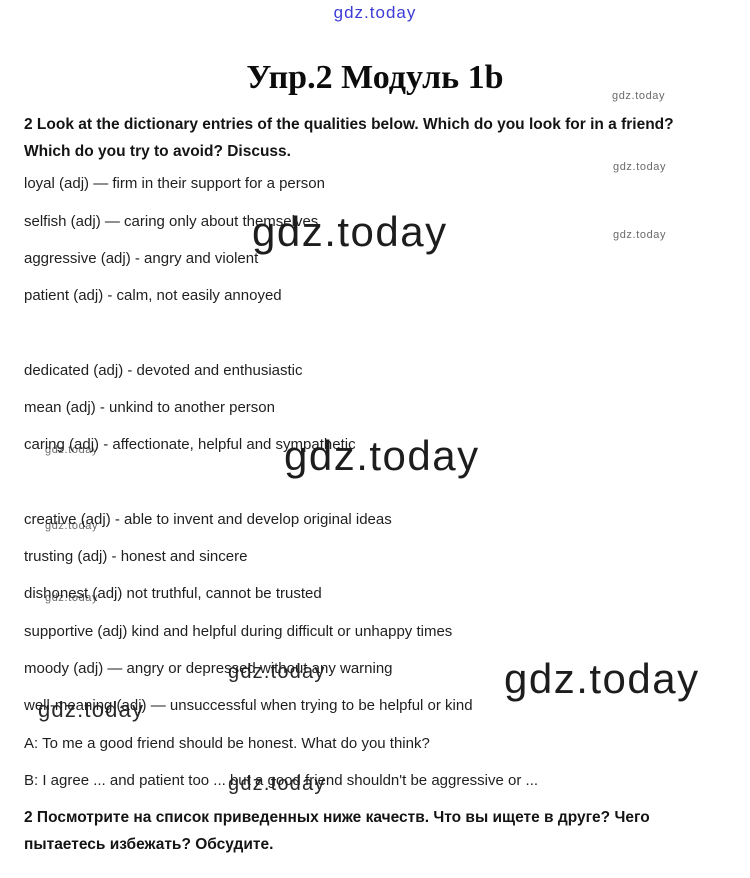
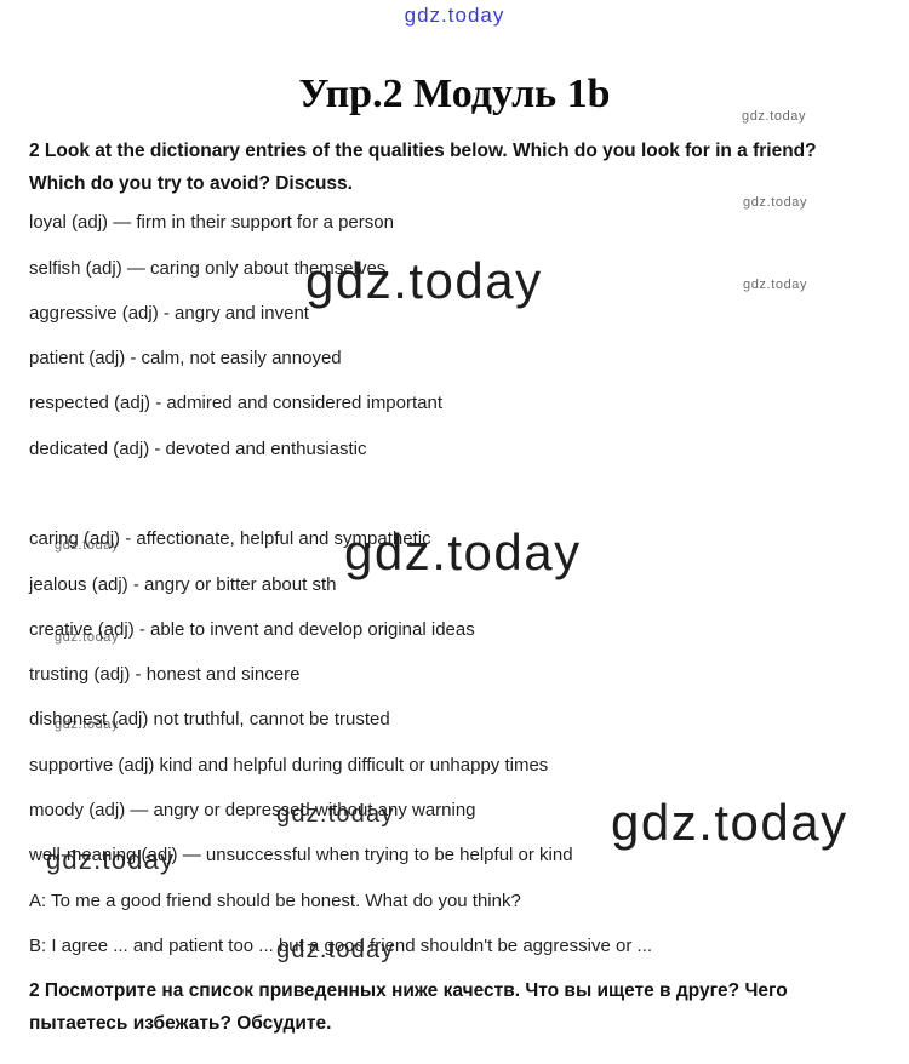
  gdz.today
  Упр.2 Модуль 1b
  gdz.today
  gdz.today
  gdz.today
  gdz.today
  gdz.today
  gdz.today
  gdz.today
  gdz.today
  gdz.today
  gdz.today
  gdz.today
  gdz.today
  2 Look at the dictionary entries of the qualities below. Which do you look for in a friend? Which do you try to avoid? Discuss.
  loyal (adj) — firm in their support for a person
  selfish (adj) — caring only about themselves
- aggressive (adj) - angry and violent
+ aggressive (adj) - angry and invent
  patient (adj) - calm, not easily annoyed
+ respected (adj) - admired and considered important
  dedicated (adj) - devoted and enthusiastic
- mean (adj) - unkind to another person
  caring (adj) - affectionate, helpful and sympathetic
+ jealous (adj) - angry or bitter about sth
  creative (adj) - able to invent and develop original ideas
  trusting (adj) - honest and sincere
  dishonest (adj) not truthful, cannot be trusted
  supportive (adj) kind and helpful during difficult or unhappy times
  moody (adj) — angry or depressed without any warning
  well-meaning (adj) — unsuccessful when trying to be helpful or kind
  A: To me a good friend should be honest. What do you think?
  B: I agree ... and patient too ... but a good friend shouldn't be aggressive or ...
  2 Посмотрите на список приведенных ниже качеств. Что вы ищете в друге? Чего пытаетесь избежать? Обсудите.
